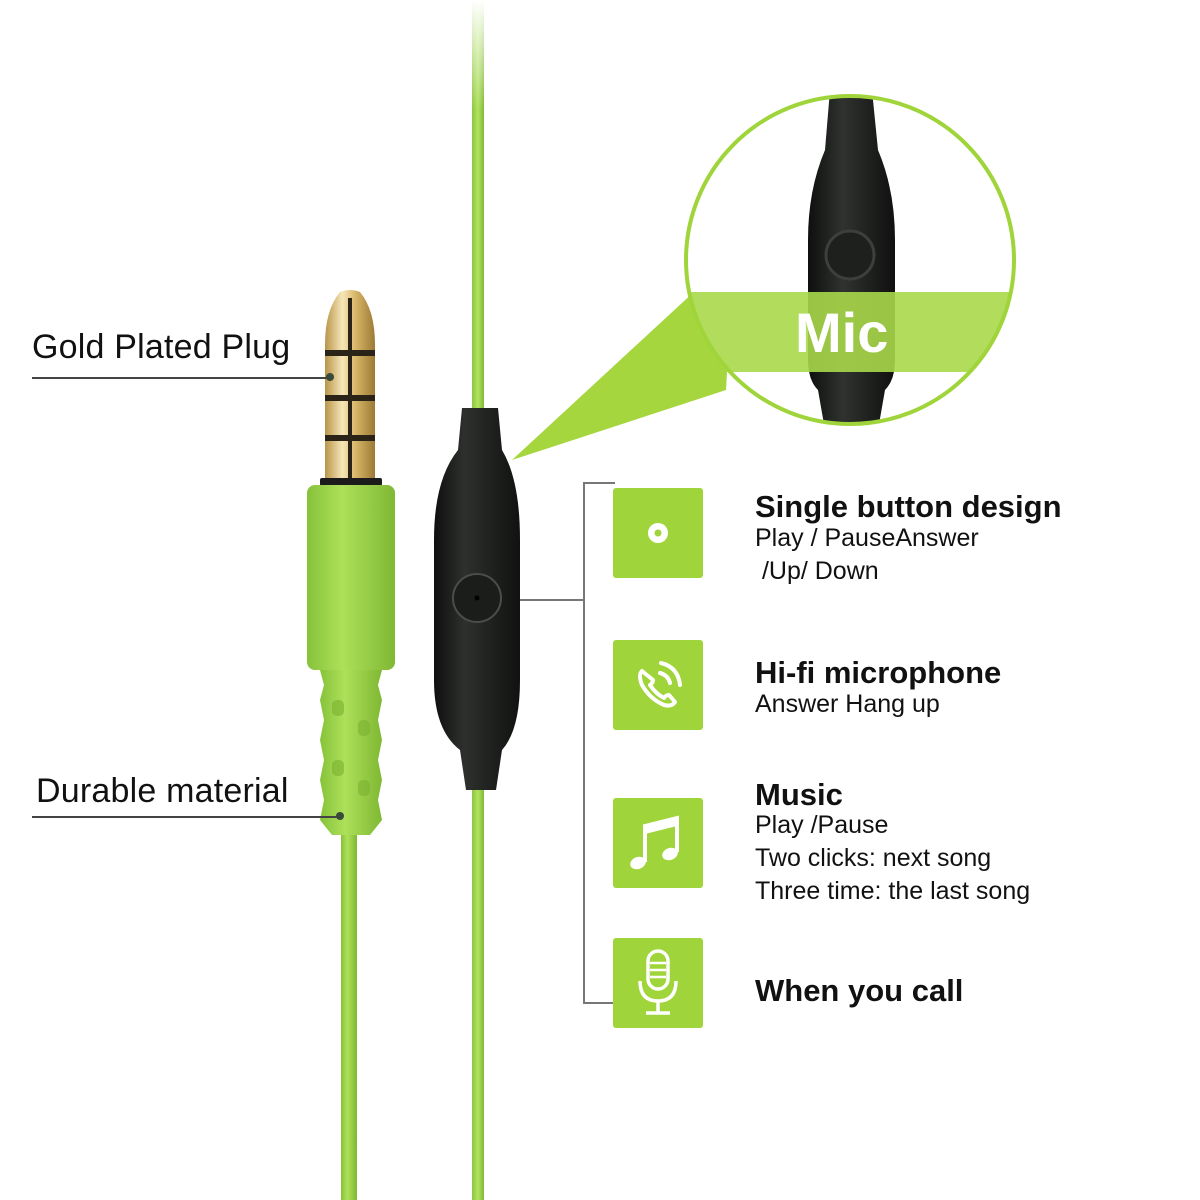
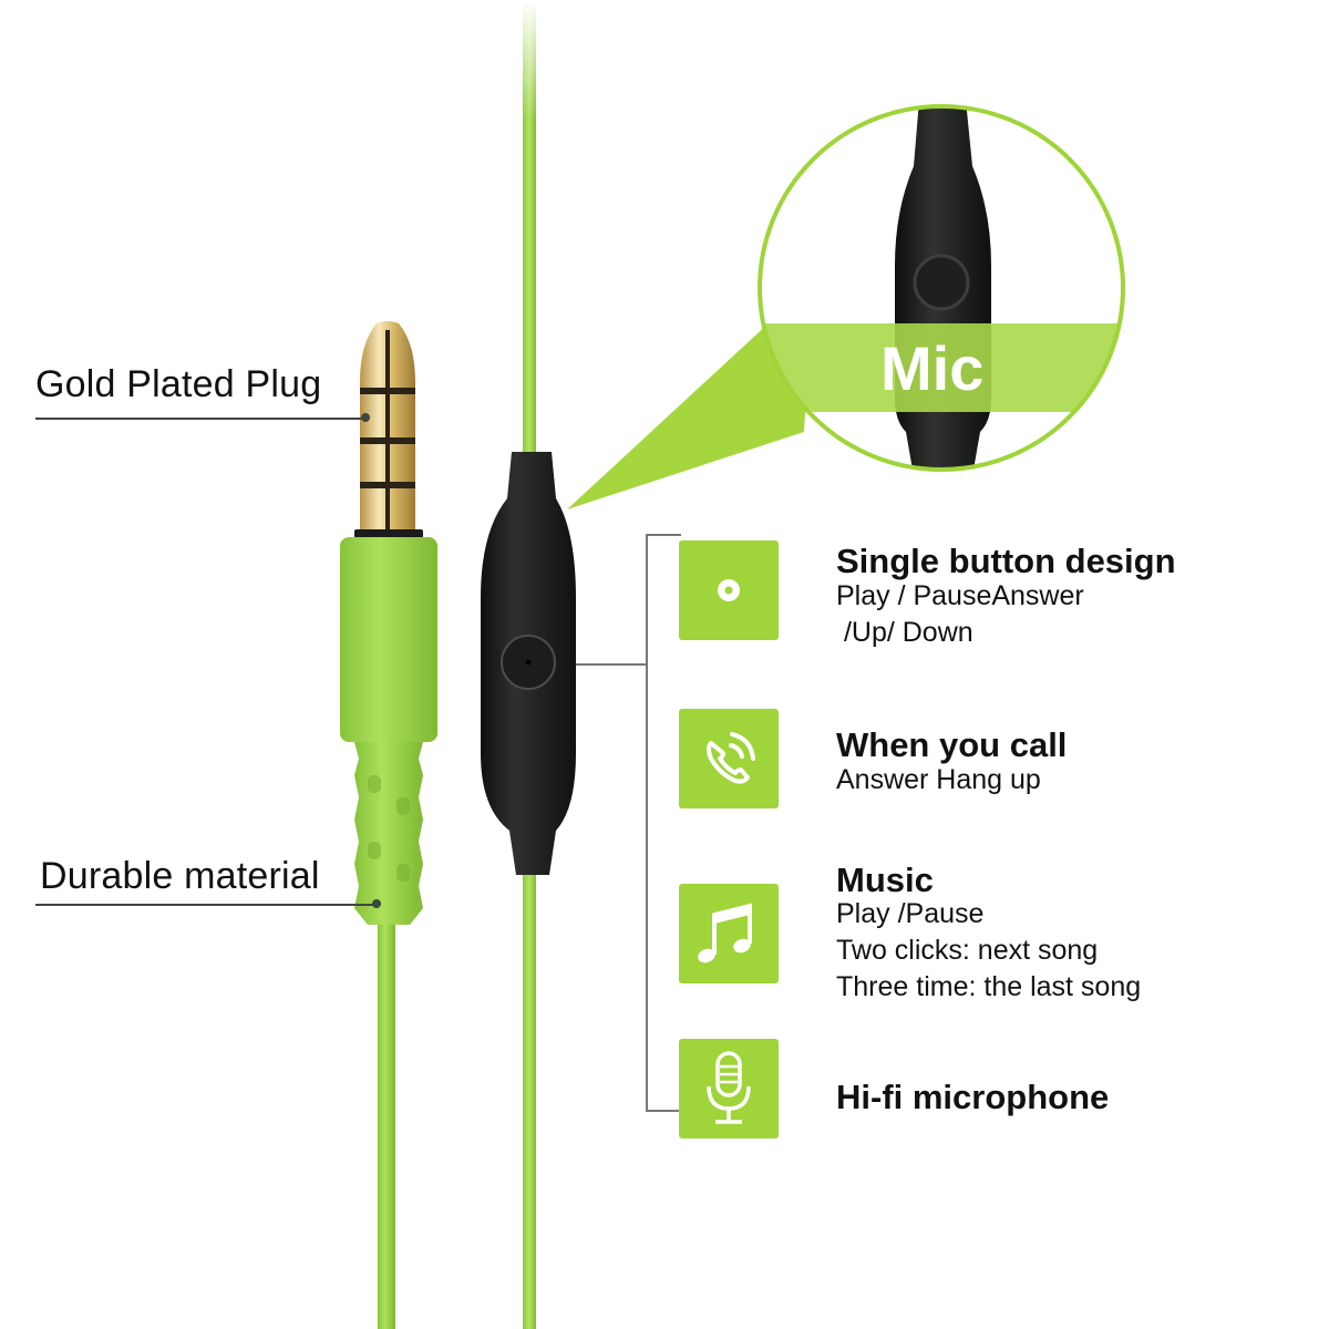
  Mic
  Gold Plated Plug
  Durable material
  Single button design
  Play / PauseAnswer
  /Up/ Down
- Hi-fi microphone
+ When you call
  Answer Hang up
  Music
  Play /Pause
  Two clicks: next song
  Three time: the last song
- When you call
+ Hi-fi microphone
